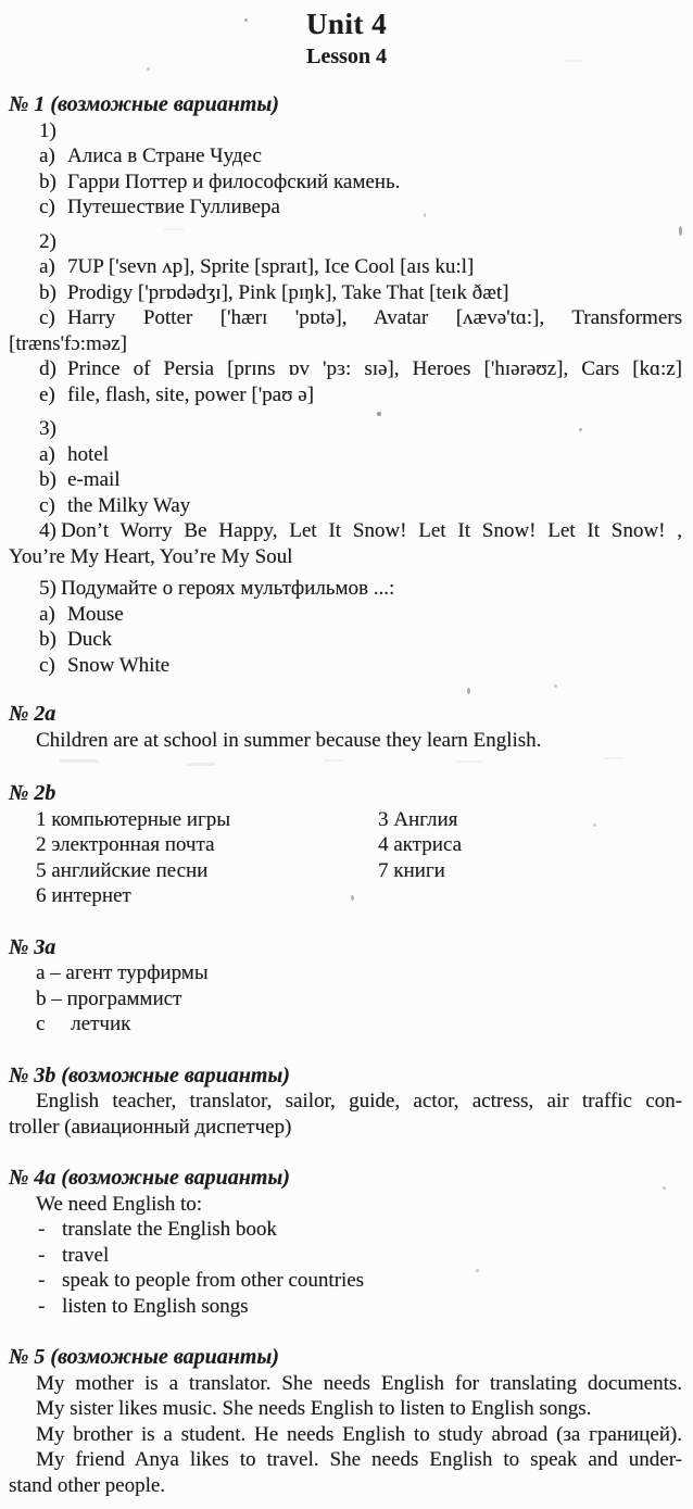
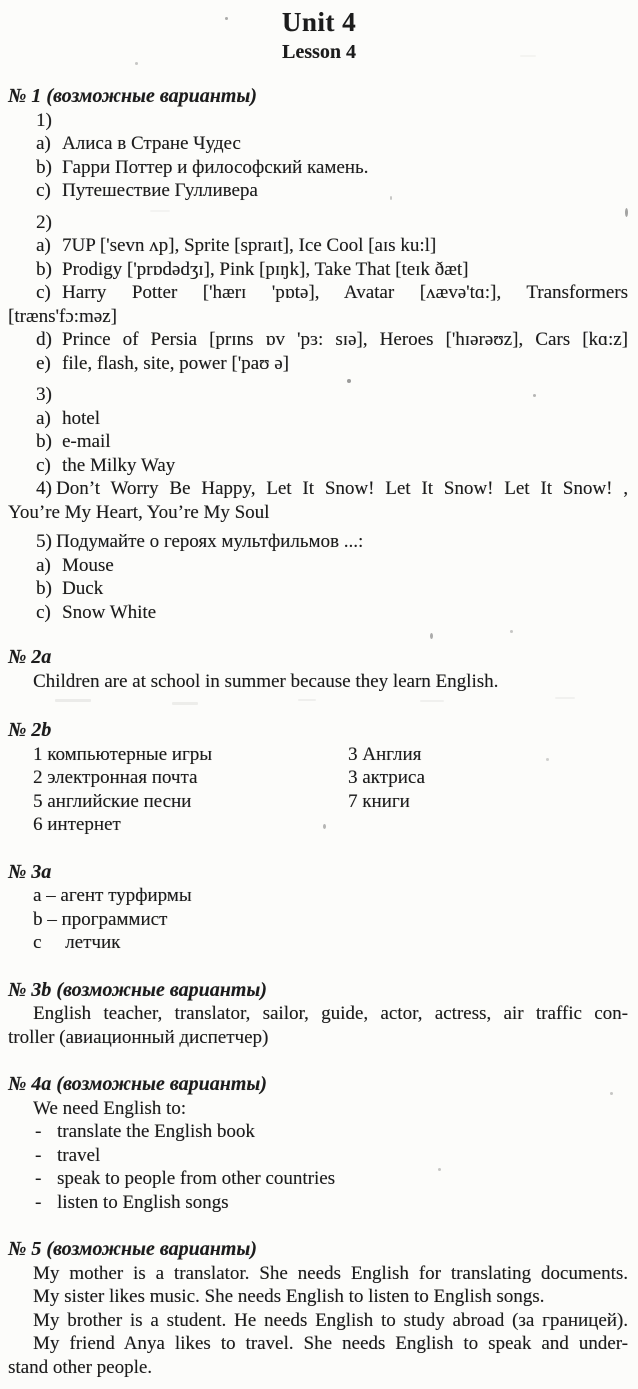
  Unit 4
  Lesson 4
  № 1 (возможные варианты)
  1)
  a) Алиса в Стране Чудес
  b) Гарри Поттер и философский камень.
  c) Путешествие Гулливера
  2)
  a) 7UP ['sevn ʌp], Sprite [spraɪt], Ice Cool [aɪs ku:l]
  b) Prodigy ['prɒdədʒɪ], Pink [pɪŋk], Take That [teɪk ðæt]
  c) Harry Potter ['hærɪ 'pɒtə], Avatar [ʌævə'tɑ:], Transformers
  [træns'fɔ:məz]
  d) Prince of Persia [prɪns ɒv 'pɜ: sɪə], Heroes ['hɪərəʊz], Cars [kɑ:z]
  e) file, flash, site, power ['paʊ ə]
  3)
  a) hotel
  b) e-mail
  c) the Milky Way
  4) Don’t Worry Be Happy, Let It Snow! Let It Snow! Let It Snow! ,
  You’re My Heart, You’re My Soul
  5) Подумайте о героях мультфильмов ...:
  a) Mouse
  b) Duck
  c) Snow White
  № 2a
  Children are at school in summer because they learn English.
  № 2b
  1 компьютерные игры
  2 электронная почта
  5 английские песни
  6 интернет
  3 Англия
- 4 актриса
+ 3 актриса
  7 книги
  № 3a
  a – агент турфирмы
  b – программист
  c летчик
  № 3b (возможные варианты)
  English teacher, translator, sailor, guide, actor, actress, air traffic con-
  troller (авиационный диспетчер)
  № 4a (возможные варианты)
  We need English to:
  - translate the English book
  - travel
  - speak to people from other countries
  - listen to English songs
  № 5 (возможные варианты)
  My mother is a translator. She needs English for translating documents.
  My sister likes music. She needs English to listen to English songs.
  My brother is a student. He needs English to study abroad (за границей).
  My friend Anya likes to travel. She needs English to speak and under-
  stand other people.
